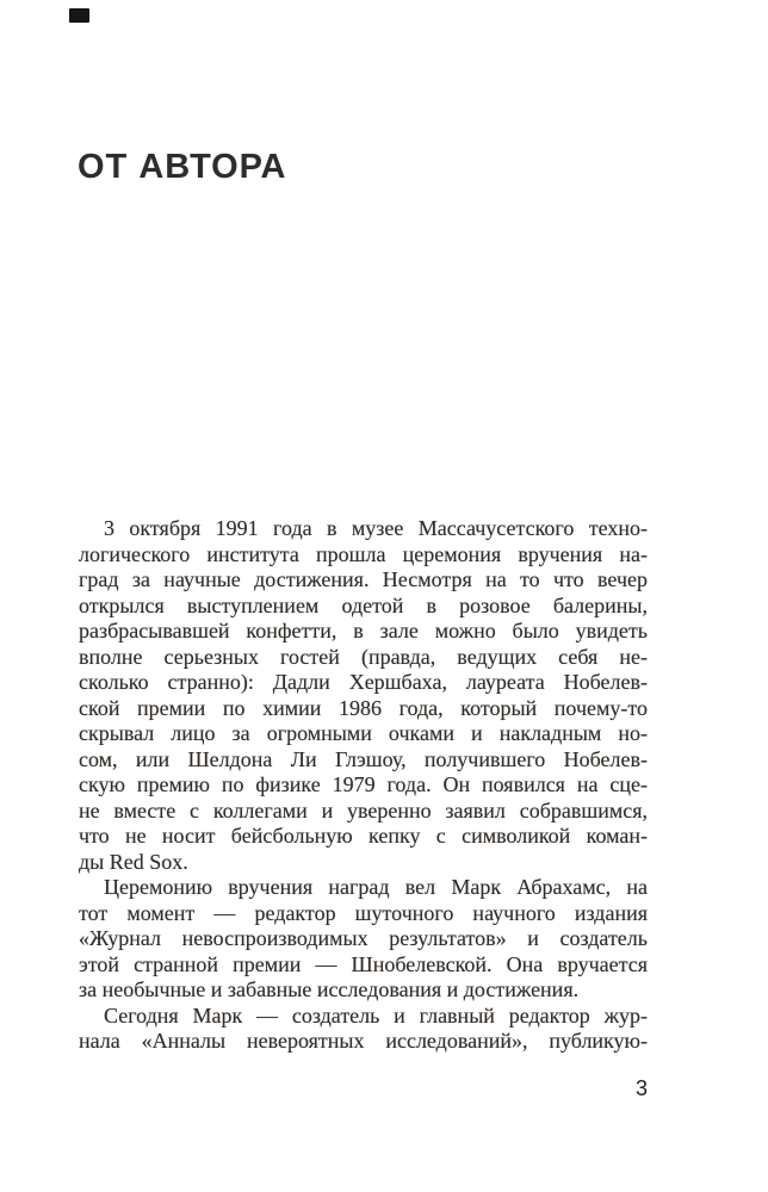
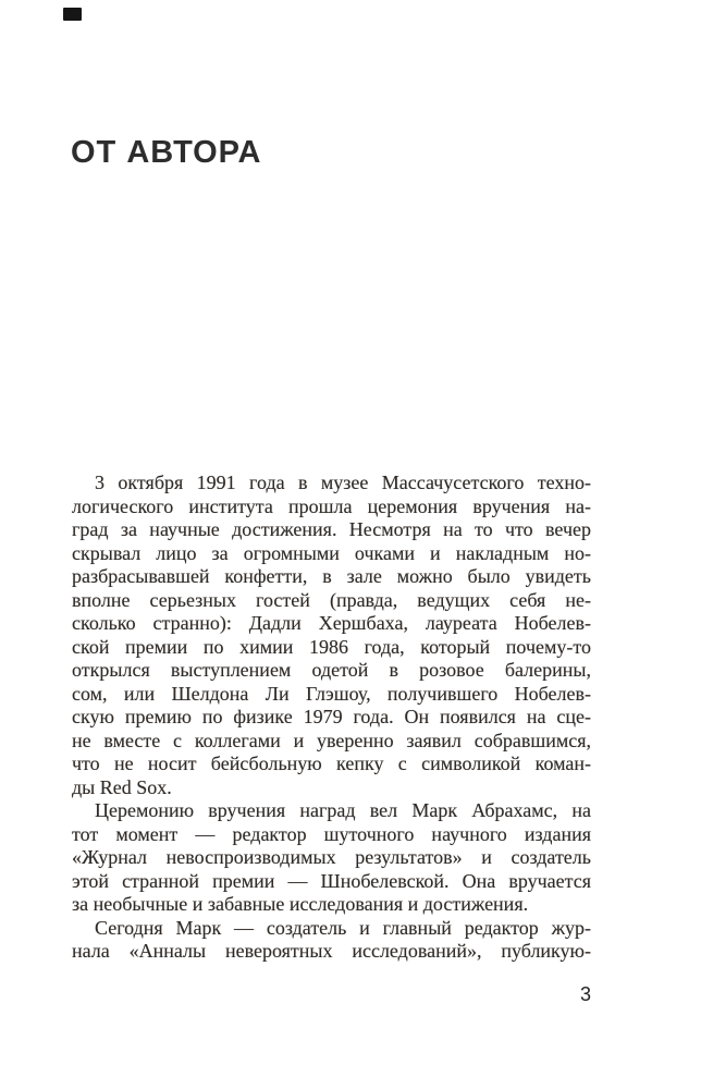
  ОТ АВТОРА
  3 октября 1991 года в музее Массачусетского техно-
  логического института прошла церемония вручения на-
  град за научные достижения. Несмотря на то что вечер
- открылся выступлением одетой в розовое балерины,
+ скрывал лицо за огромными очками и накладным но-
  разбрасывавшей конфетти, в зале можно было увидеть
  вполне серьезных гостей (правда, ведущих себя не-
  сколько странно): Дадли Хершбаха, лауреата Нобелев-
  ской премии по химии 1986 года, который почему-то
- скрывал лицо за огромными очками и накладным но-
+ открылся выступлением одетой в розовое балерины,
  сом, или Шелдона Ли Глэшоу, получившего Нобелев-
  скую премию по физике 1979 года. Он появился на сце-
  не вместе с коллегами и уверенно заявил собравшимся,
  что не носит бейсбольную кепку с символикой коман-
  ды Red Sox.
  Церемонию вручения наград вел Марк Абрахамс, на
  тот момент — редактор шуточного научного издания
  «Журнал невоспроизводимых результатов» и создатель
  этой странной премии — Шнобелевской. Она вручается
  за необычные и забавные исследования и достижения.
  Сегодня Марк — создатель и главный редактор жур-
  нала «Анналы невероятных исследований», публикую-
  3
